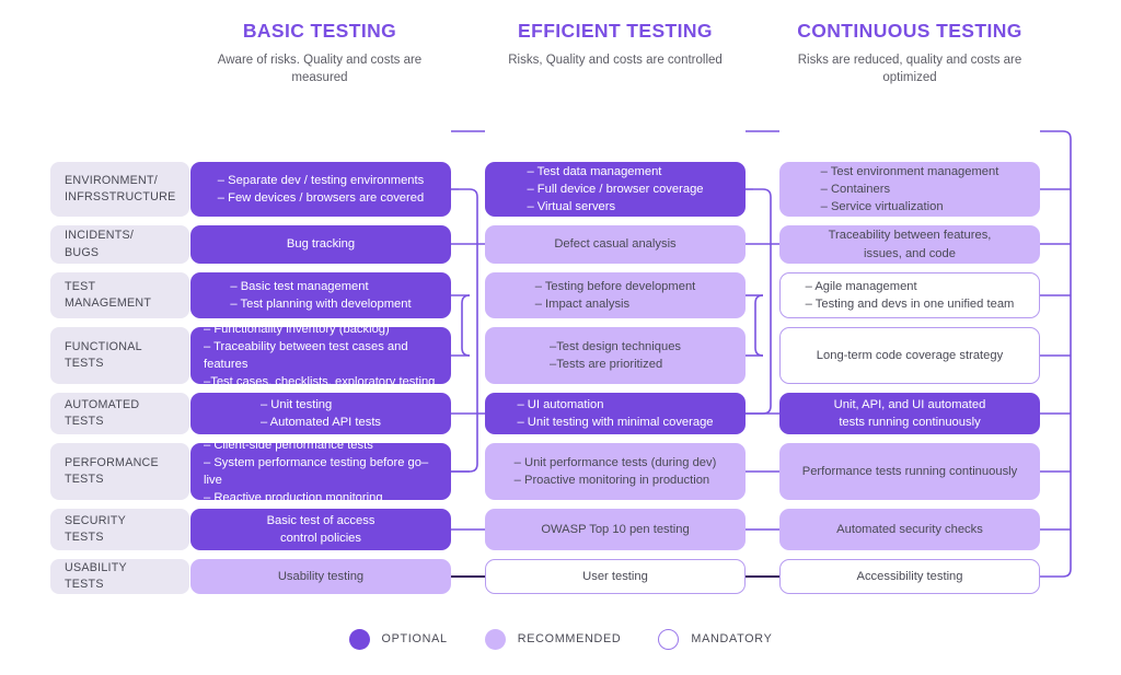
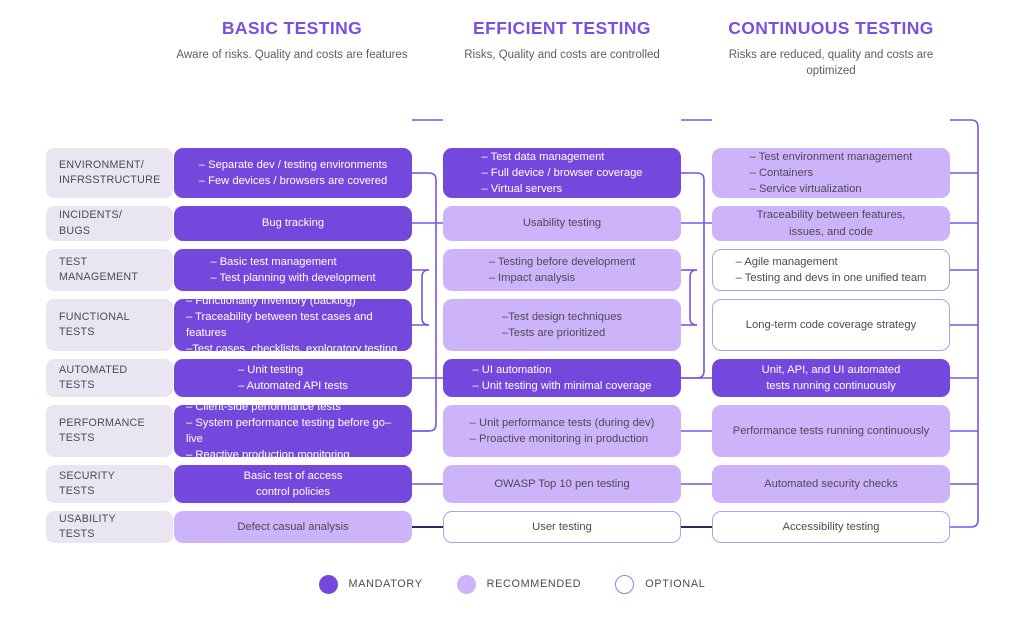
  BASIC TESTING
- Aware of risks. Quality and costs are measured
+ Aware of risks. Quality and costs are features
  EFFICIENT TESTING
  Risks, Quality and costs are controlled
  CONTINUOUS TESTING
  Risks are reduced, quality and costs are optimized
  ENVIRONMENT/
  INFRSSTRUCTURE
  – Separate dev / testing environments
  – Few devices / browsers are covered
  – Test data management
  – Full device / browser coverage
  – Virtual servers
  – Test environment management
  – Containers
  – Service virtualization
  INCIDENTS/
  BUGS
  Bug tracking
- Defect casual analysis
+ Usability testing
  Traceability between features,
  issues, and code
  TEST
  MANAGEMENT
  – Basic test management
  – Test planning with development
  – Testing before development
  – Impact analysis
  – Agile management
  – Testing and devs in one unified team
  FUNCTIONAL
  TESTS
  – Functionality inventory (backlog)
  – Traceability between test cases and features
  –Test cases, checklists, exploratory testing
  –Test design techniques
  –Tests are prioritized
  Long-term code coverage strategy
  AUTOMATED
  TESTS
  – Unit testing
  – Automated API tests
  – UI automation
  – Unit testing with minimal coverage
  Unit, API, and UI automated
  tests running continuously
  PERFORMANCE
  TESTS
  – Client-side performance tests
  – System performance testing before go–live
  – Reactive production monitoring
  – Unit performance tests (during dev)
  – Proactive monitoring in production
  Performance tests running continuously
  SECURITY
  TESTS
  Basic test of access
  control policies
  OWASP Top 10 pen testing
  Automated security checks
  USABILITY
  TESTS
- Usability testing
+ Defect casual analysis
  User testing
  Accessibility testing
- OPTIONAL
+ MANDATORY
  RECOMMENDED
- MANDATORY
+ OPTIONAL
